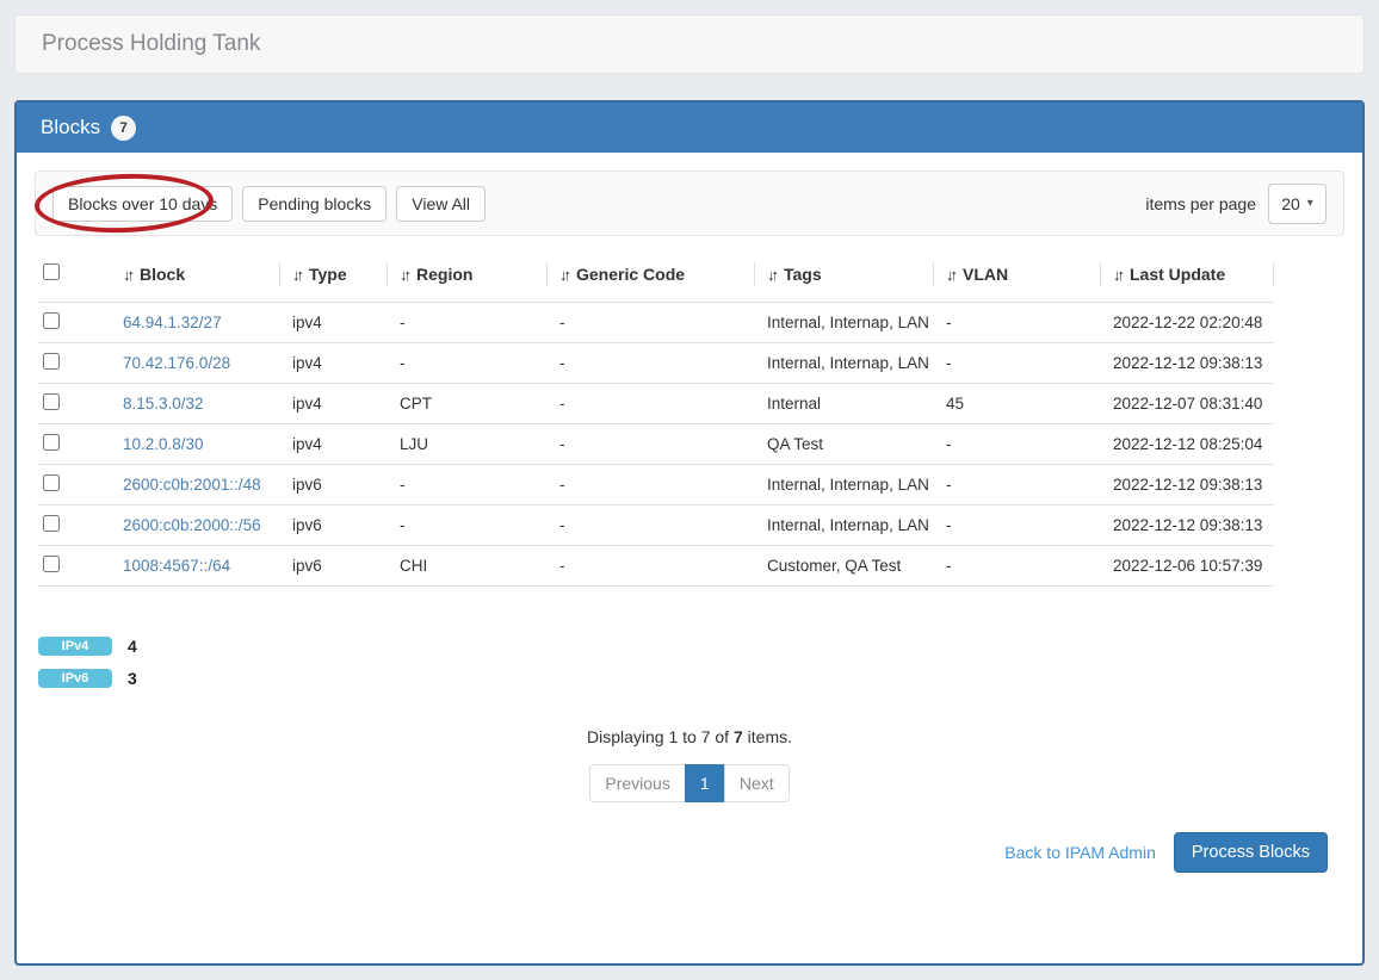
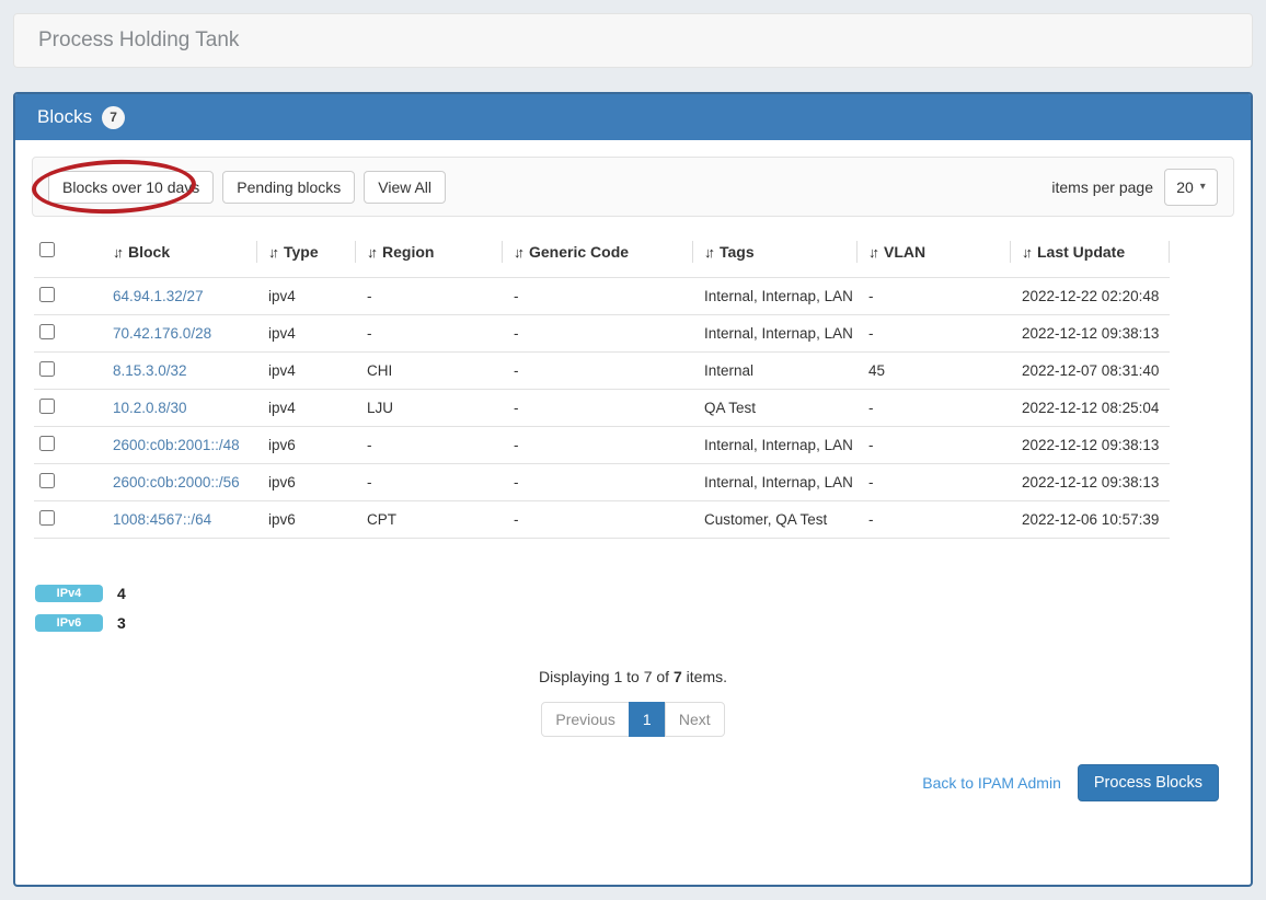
  Process Holding Tank
  Blocks
  7
  Blocks over 10 days
  Pending blocks
  View All
  items per page
  20
  ▾
  	↓↑ Block	↓↑ Type	↓↑ Region	↓↑ Generic Code	↓↑ Tags	↓↑ VLAN	↓↑ Last Update
  	64.94.1.32/27	ipv4	-	-	Internal, Internap, LAN	-	2022-12-22 02:20:48
  	70.42.176.0/28	ipv4	-	-	Internal, Internap, LAN	-	2022-12-12 09:38:13
- 	8.15.3.0/32	ipv4	CPT	-	Internal	45	2022-12-07 08:31:40
+ 	8.15.3.0/32	ipv4	CHI	-	Internal	45	2022-12-07 08:31:40
  	10.2.0.8/30	ipv4	LJU	-	QA Test	-	2022-12-12 08:25:04
  	2600:c0b:2001::/48	ipv6	-	-	Internal, Internap, LAN	-	2022-12-12 09:38:13
  	2600:c0b:2000::/56	ipv6	-	-	Internal, Internap, LAN	-	2022-12-12 09:38:13
- 	1008:4567::/64	ipv6	CHI	-	Customer, QA Test	-	2022-12-06 10:57:39
+ 	1008:4567::/64	ipv6	CPT	-	Customer, QA Test	-	2022-12-06 10:57:39
  IPv4
  4
  IPv6
  3
  Displaying 1 to 7 of 7 items.
  Previous
  1
  Next
  Back to IPAM Admin
  Process Blocks
